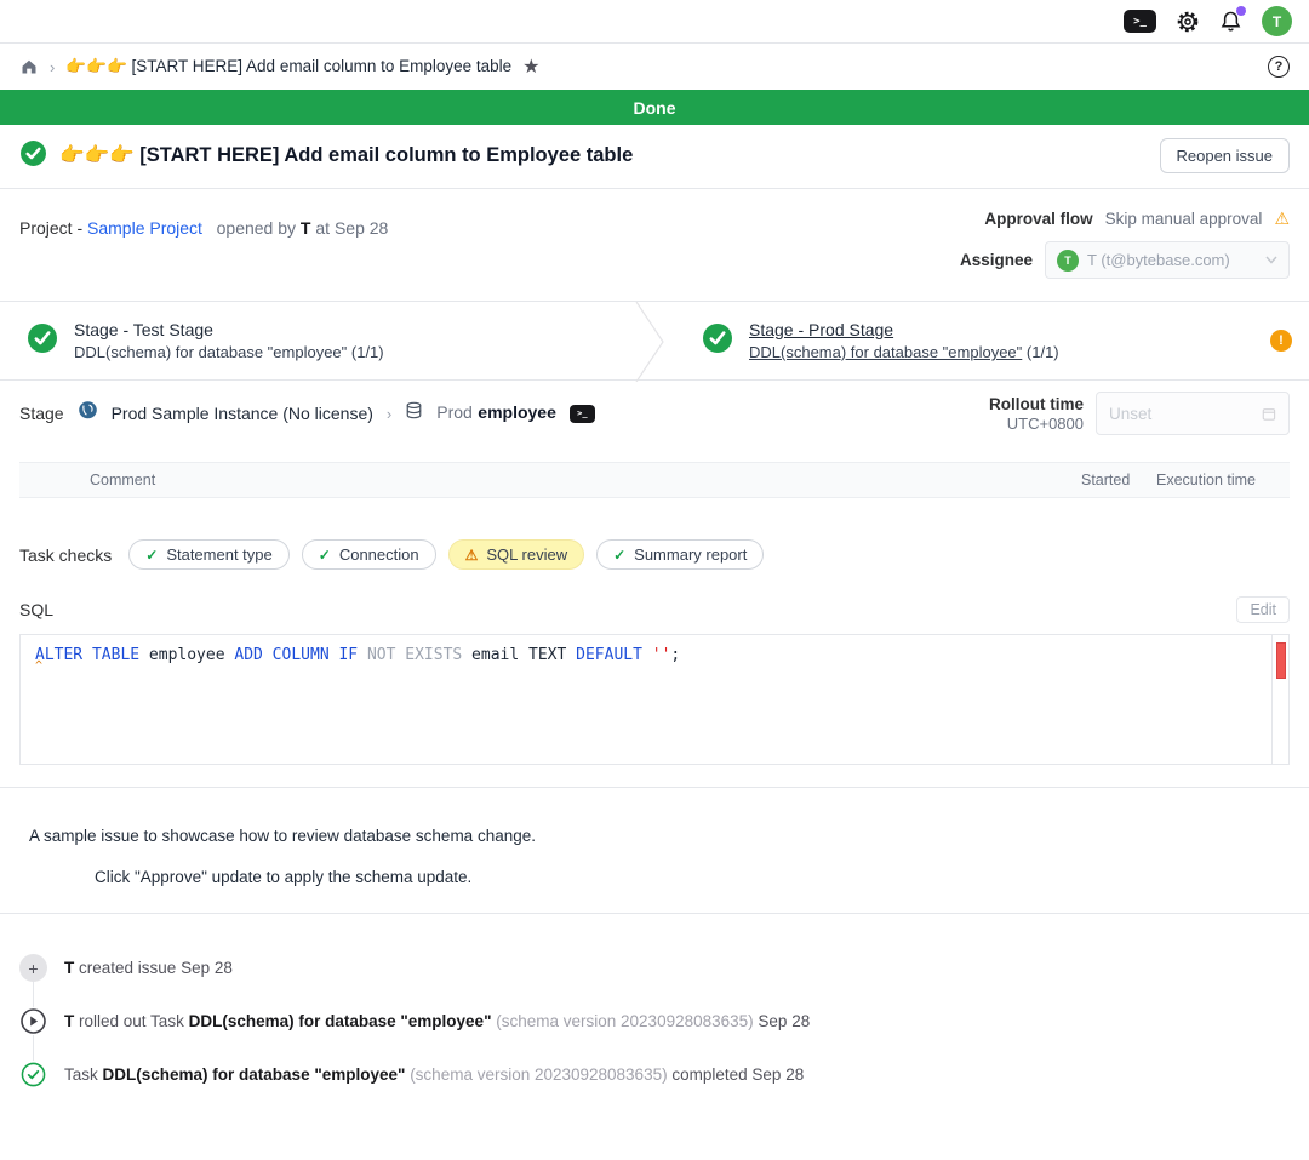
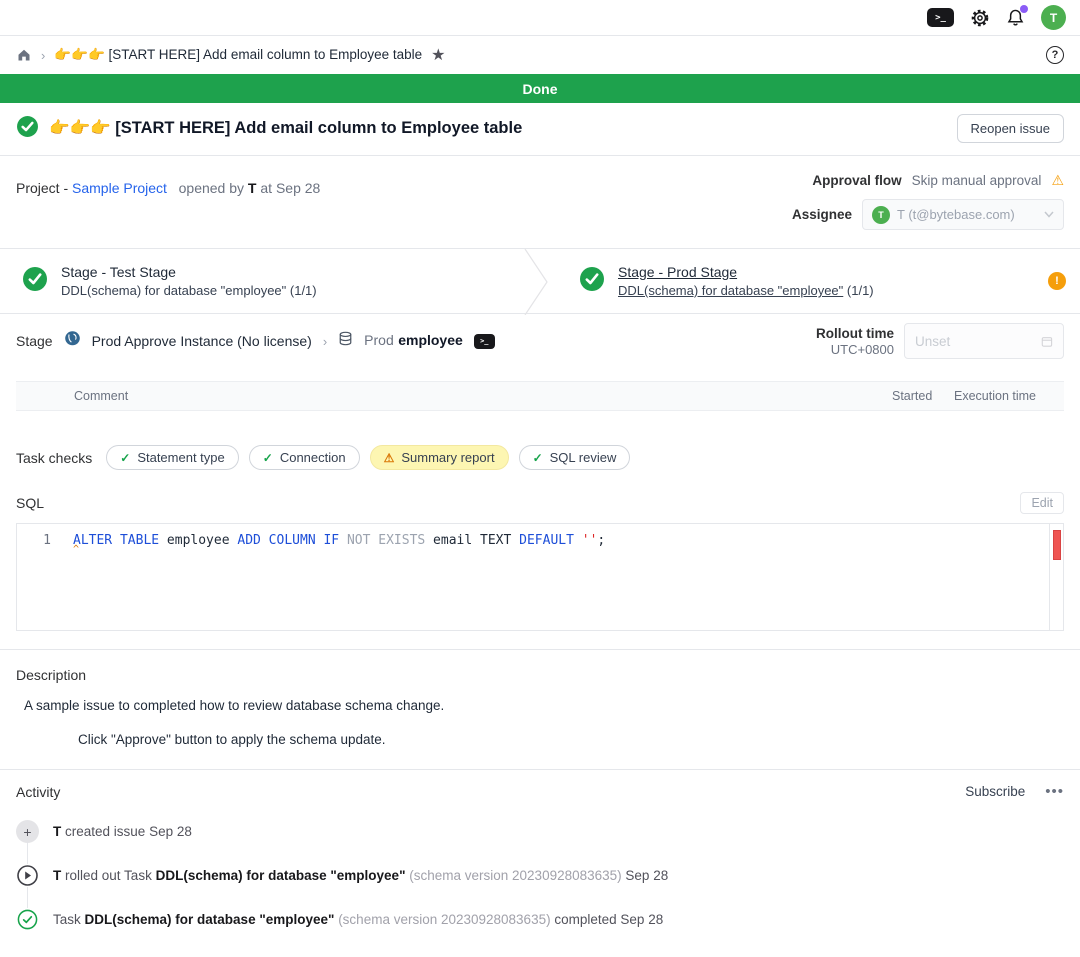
  >_
  T
  ›
  👉👉👉 [START HERE] Add email column to Employee table
  ★
  ?
  Done
  👉👉👉 [START HERE] Add email column to Employee table
  Reopen issue
  Project - Sample Project opened by T at Sep 28
  Approval flow
  Skip manual approval
  ⚠
  Assignee
  T
  T (t@bytebase.com)
  Stage - Test Stage
  DDL(schema) for database "employee" (1/1)
  Stage - Prod Stage
  DDL(schema) for database "employee" (1/1)
  !
  Stage
- Prod Sample Instance (No license)
+ Prod Approve Instance (No license)
  ›
  Prod employee
  >_
  Rollout time
  UTC+0800
  Unset
  Comment
  Started
  Execution time
  Task checks
  ✓
  Statement type
  ✓
  Connection
  ⚠
- SQL review
+ Summary report
  ✓
- Summary report
+ SQL review
  SQL
  Edit
+ 1
  ALTER TABLE employee ADD COLUMN IF NOT EXISTS email TEXT DEFAULT '';
  ^
+ Description
- A sample issue to showcase how to review database schema change.
+ A sample issue to completed how to review database schema change.
- Click "Approve" update to apply the schema update.
+ Click "Approve" button to apply the schema update.
+ Activity
+ Subscribe
+ •••
  +
  T created issue Sep 28
  T rolled out Task DDL(schema) for database "employee" (schema version 20230928083635) Sep 28
  Task DDL(schema) for database "employee" (schema version 20230928083635) completed Sep 28
